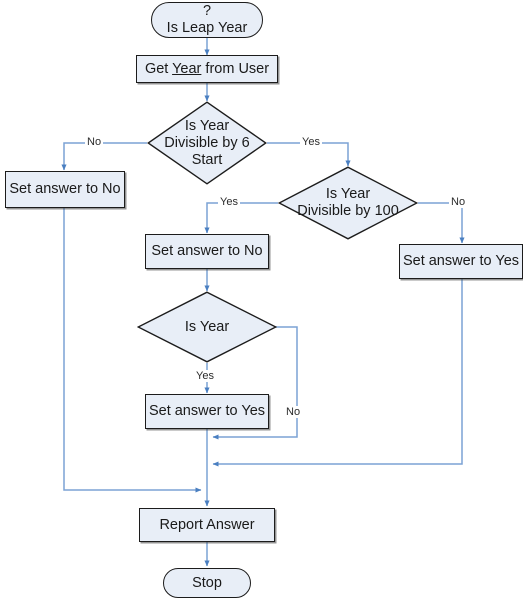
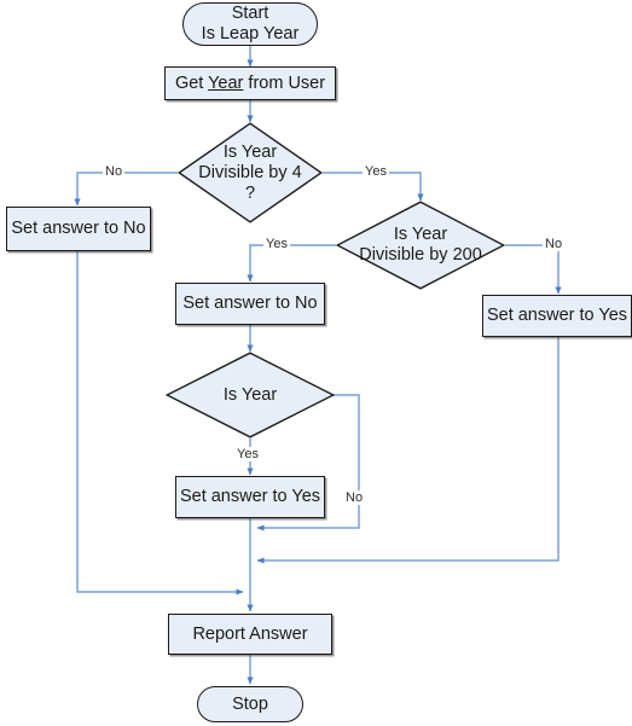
- ?
+ Start
  Is Leap Year
  Get Year from User
  Is Year
- Divisible by 6
+ Divisible by 4
- Start
+ ?
  Set answer to No
  Is Year
- Divisible by 100
+ Divisible by 200
  Set answer to No
  Set answer to Yes
  Is Year
  Set answer to Yes
  Report Answer
  Stop
  No
  Yes
  Yes
  No
  Yes
  No
